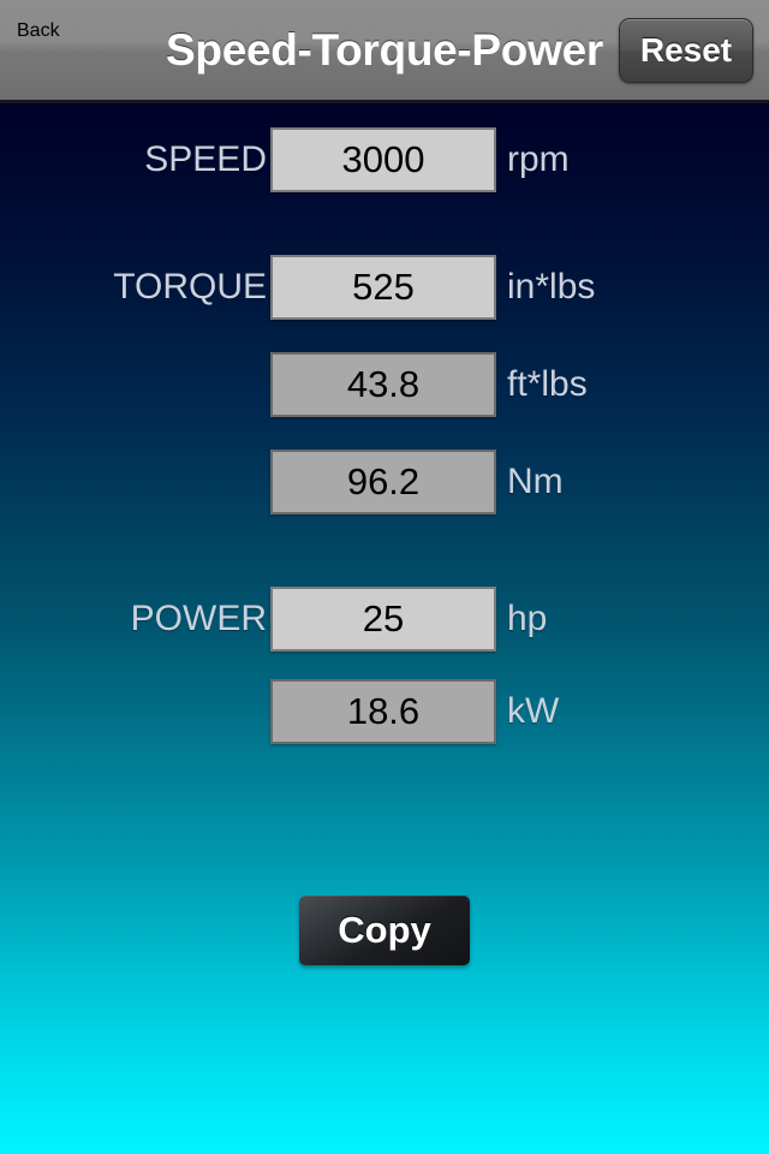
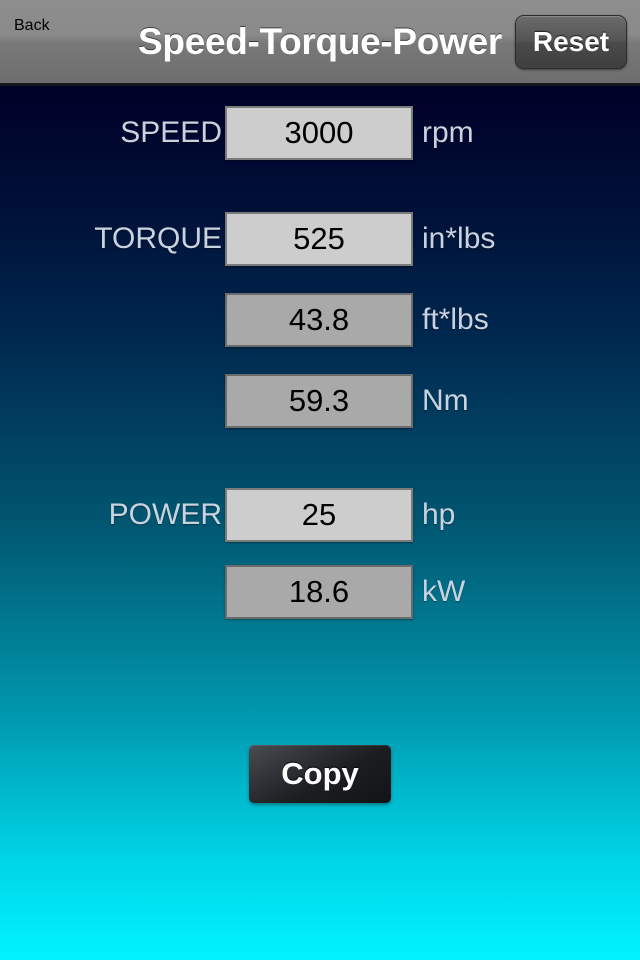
  Back
  Speed-Torque-Power
  Reset
  SPEED
  3000
  rpm
  TORQUE
  525
  in*lbs
  43.8
  ft*lbs
- 96.2
+ 59.3
  Nm
  POWER
  25
  hp
  18.6
  kW
  Copy
